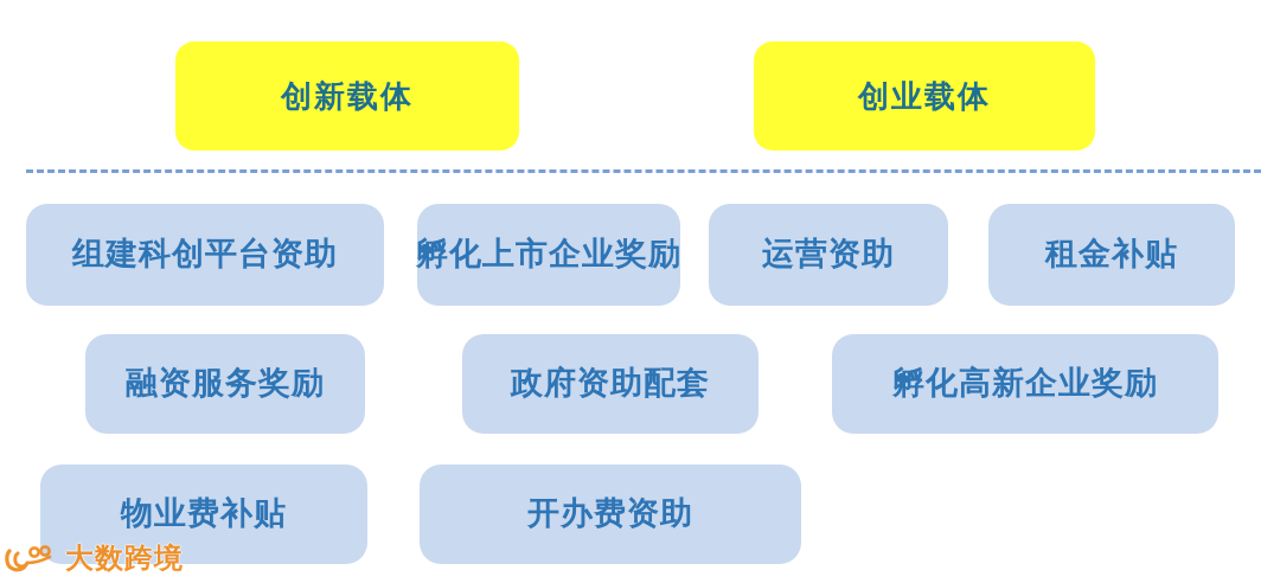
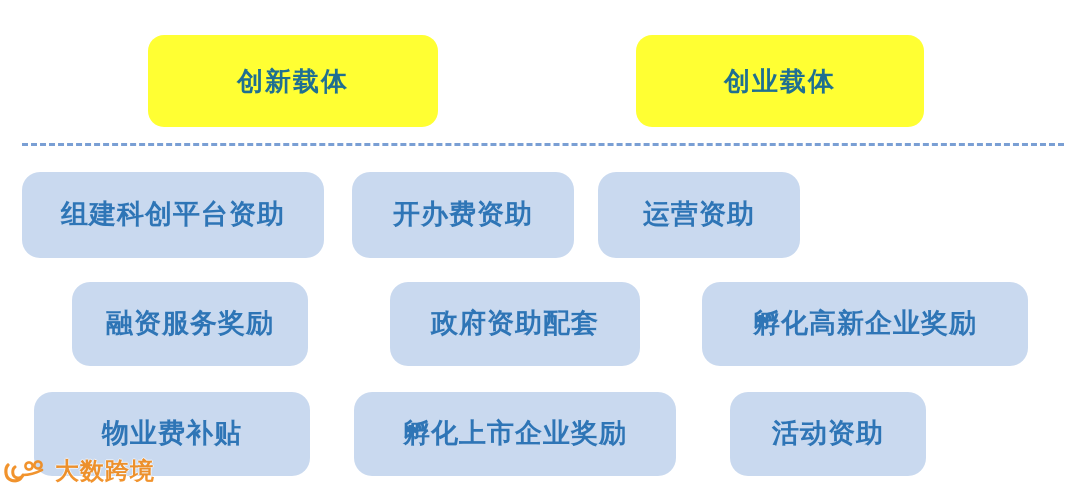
  创新载体
  创业载体
  组建科创平台资助
- 孵化上市企业奖励
+ 开办费资助
  运营资助
- 租金补贴
  融资服务奖励
  政府资助配套
  孵化高新企业奖励
  物业费补贴
- 开办费资助
+ 孵化上市企业奖励
+ 活动资助
  大数跨境
